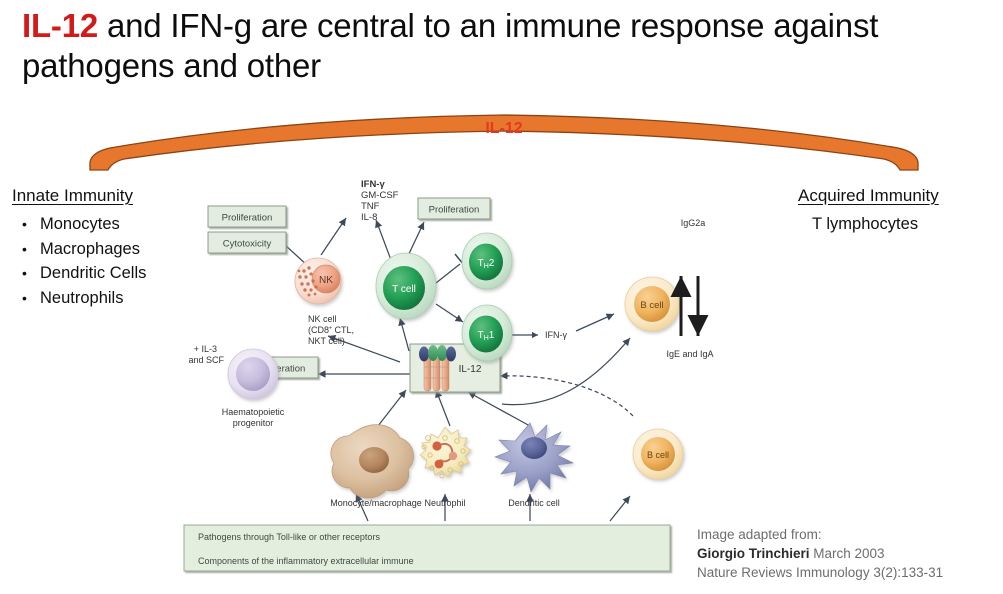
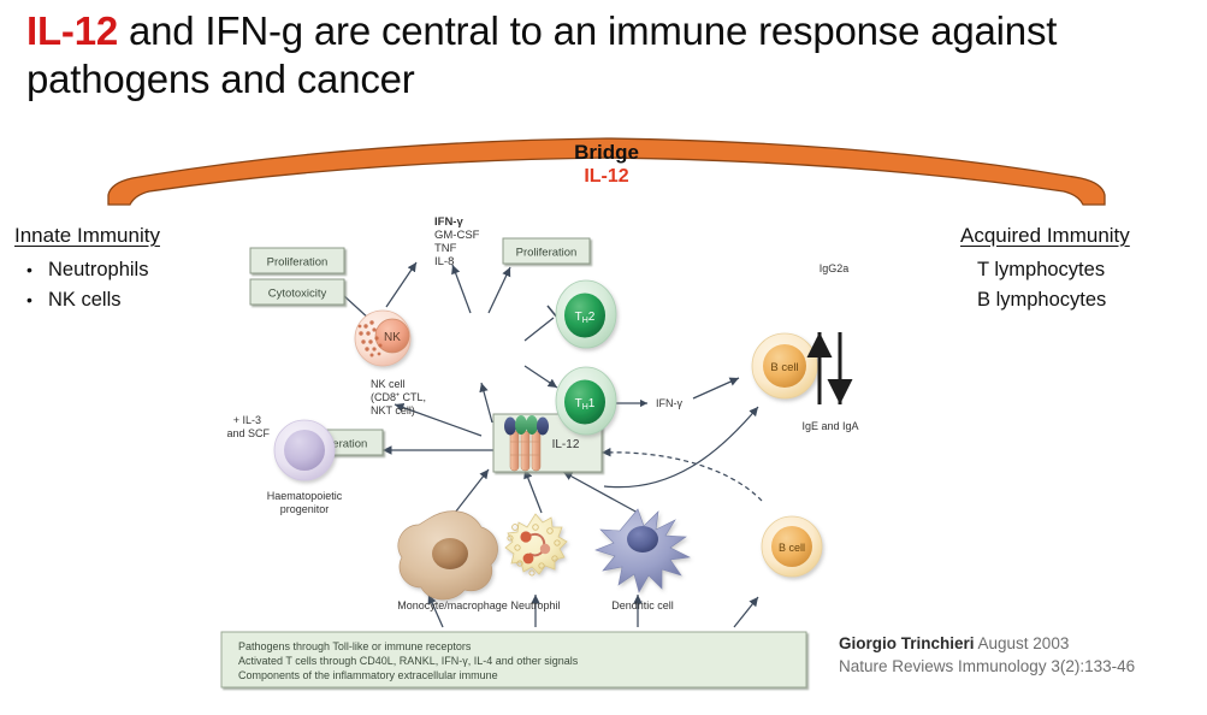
- IL-12 and IFN-g are central to an immune response against pathogens and other
+ IL-12 and IFN-g are central to an immune response against pathogens and cancer
+ Bridge
  IL-12
  Innate Immunity
- Monocytes
- Macrophages
- Dendritic Cells
  Neutrophils
+ NK cells
  Acquired Immunity
  T lymphocytes
+ B lymphocytes
  Proliferation
  Cytotoxicity
  Proliferation
  IL-12
  NK
- T cell
  B cell
  B cell
  IgG2a
  IgE and IgA
  IFN-γ
  GM-CSF
  TNF
  IL-8
  NK cell
  (CD8⁺ CTL,
  NKT cell)
  IFN-γ
  + IL-3
  and SCF
  Haematopoietic
  progenitor
  Monocyte/macrophage
  Neutrophil
  Dendritic cell
- Pathogens through Toll-like or other receptors
+ Pathogens through Toll-like or immune receptors
+ Activated T cells through CD40L, RANKL, IFN-γ, IL-4 and other signals
  Components of the inflammatory extracellular immune
- Image adapted from:
- Giorgio Trinchieri March 2003
+ Giorgio Trinchieri August 2003
- Nature Reviews Immunology 3(2):133-31
+ Nature Reviews Immunology 3(2):133-46
